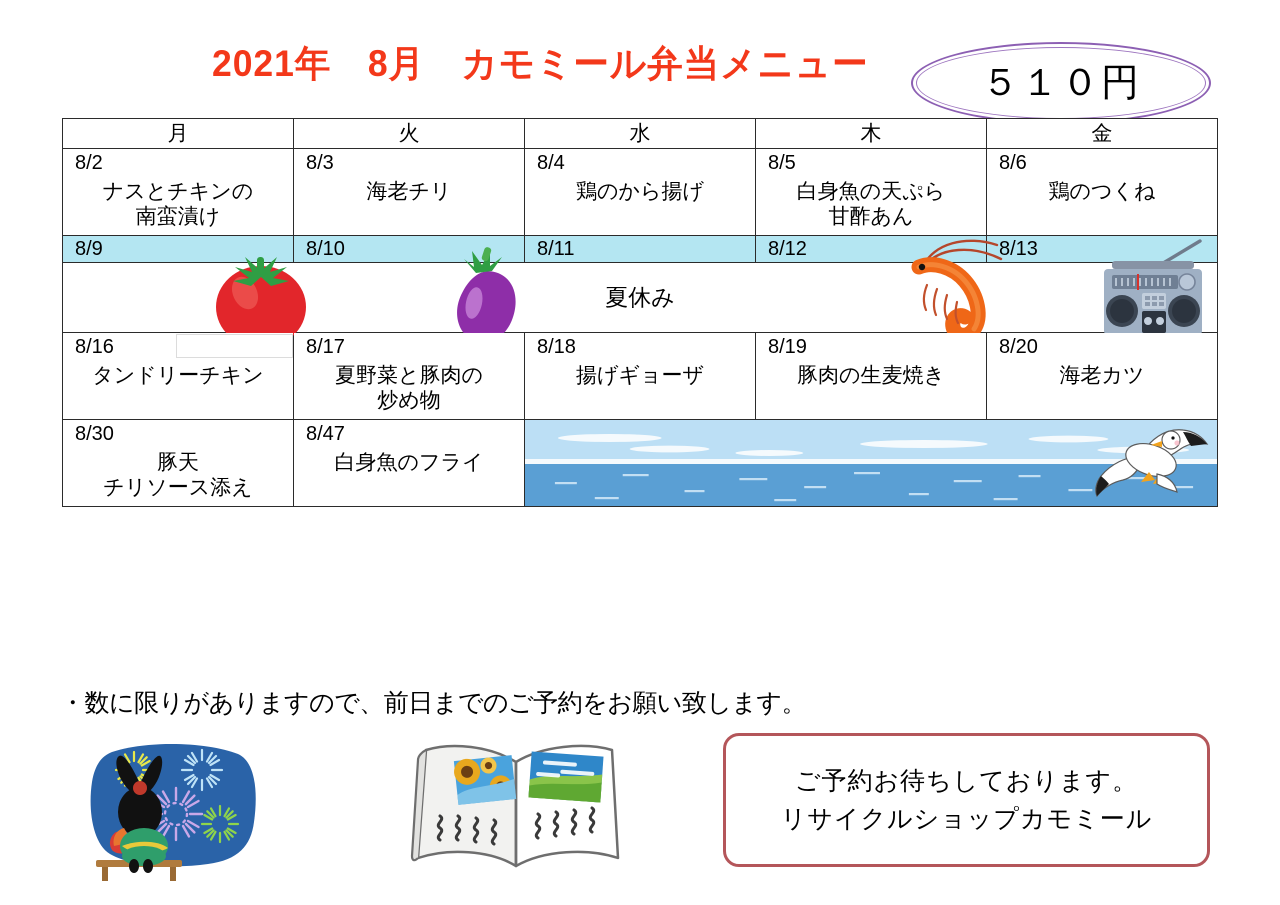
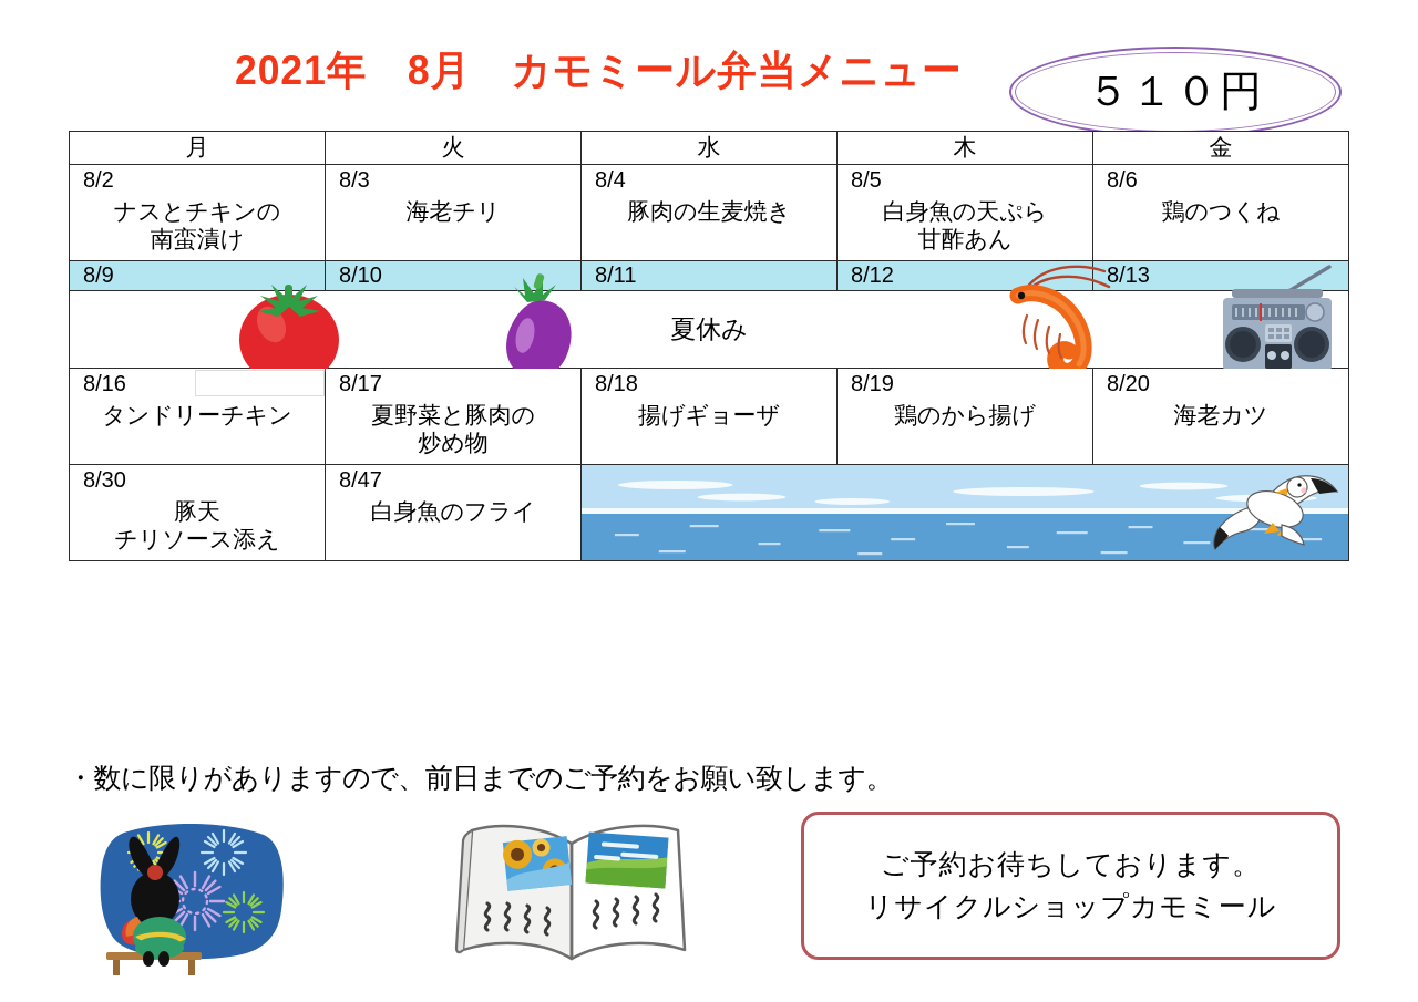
  2021年 8月 カモミール弁当メニュー
  ５１０円
  月	火	水	木	金
- 8/2 ナスとチキンの 南蛮漬け	8/3 海老チリ	8/4 鶏のから揚げ	8/5 白身魚の天ぷら 甘酢あん	8/6 鶏のつくね
+ 8/2 ナスとチキンの 南蛮漬け	8/3 海老チリ	8/4 豚肉の生麦焼き	8/5 白身魚の天ぷら 甘酢あん	8/6 鶏のつくね
  8/9	8/10	8/11	8/12	8/13
  夏休み
- 8/16 タンドリーチキン	8/17 夏野菜と豚肉の 炒め物	8/18 揚げギョーザ	8/19 豚肉の生麦焼き	8/20 海老カツ
+ 8/16 タンドリーチキン	8/17 夏野菜と豚肉の 炒め物	8/18 揚げギョーザ	8/19 鶏のから揚げ	8/20 海老カツ
  8/30 豚天 チリソース添え	8/47 白身魚のフライ
  ・数に限りがありますので、前日までのご予約をお願い致します。
  ご予約お待ちしております。
  リサイクルショップカモミール
